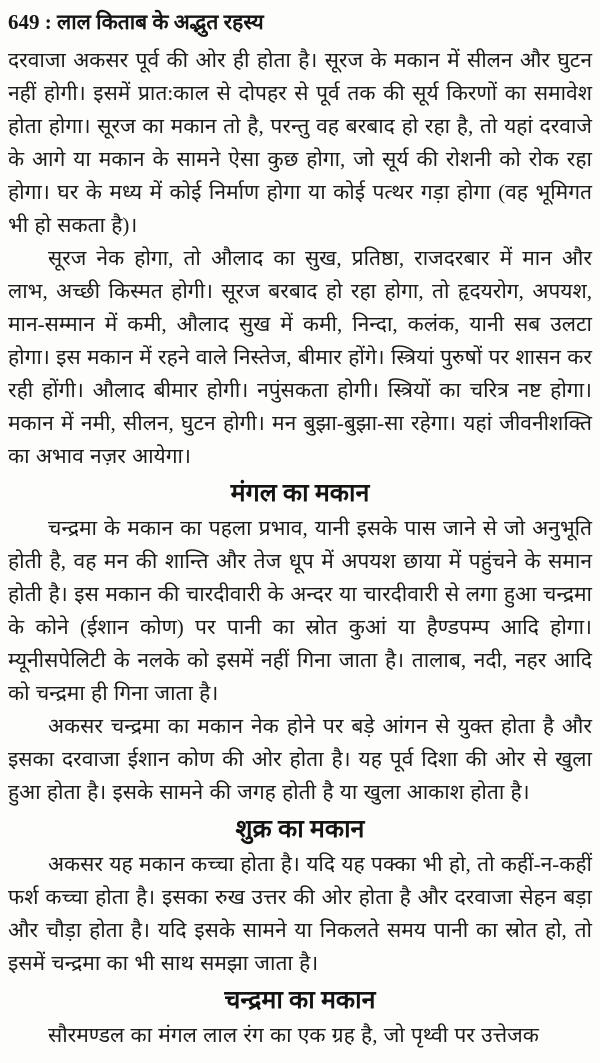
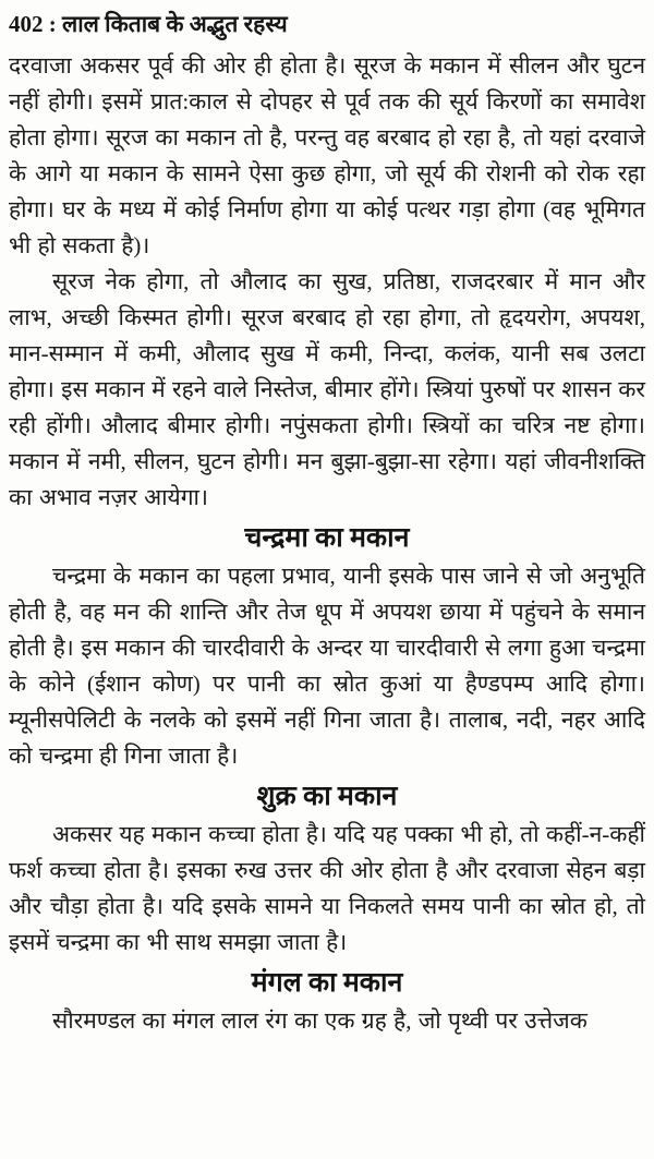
- 649 : लाल किताब के अद्भुत रहस्य
+ 402 : लाल किताब के अद्भुत रहस्य
  दरवाजा अकसर पूर्व की ओर ही होता है। सूरज के मकान में सीलन और घुटन नहीं होगी। इसमें प्रात:काल से दोपहर से पूर्व तक की सूर्य किरणों का समावेश होता होगा। सूरज का मकान तो है, परन्तु वह बरबाद हो रहा है, तो यहां दरवाजे के आगे या मकान के सामने ऐसा कुछ होगा, जो सूर्य की रोशनी को रोक रहा होगा। घर के मध्य में कोई निर्माण होगा या कोई पत्थर गड़ा होगा (वह भूमिगत भी हो सकता है)।
  सूरज नेक होगा, तो औलाद का सुख, प्रतिष्ठा, राजदरबार में मान और लाभ, अच्छी किस्मत होगी। सूरज बरबाद हो रहा होगा, तो हृदयरोग, अपयश, मान-सम्मान में कमी, औलाद सुख में कमी, निन्दा, कलंक, यानी सब उलटा होगा। इस मकान में रहने वाले निस्तेज, बीमार होंगे। स्त्रियां पुरुषों पर शासन कर रही होंगी। औलाद बीमार होगी। नपुंसकता होगी। स्त्रियों का चरित्र नष्ट होगा। मकान में नमी, सीलन, घुटन होगी। मन बुझा-बुझा-सा रहेगा। यहां जीवनीशक्ति का अभाव नज़र आयेगा।
- मंगल का मकान
+ चन्द्रमा का मकान
  चन्द्रमा के मकान का पहला प्रभाव, यानी इसके पास जाने से जो अनुभूति होती है, वह मन की शान्ति और तेज धूप में अपयश छाया में पहुंचने के समान होती है। इस मकान की चारदीवारी के अन्दर या चारदीवारी से लगा हुआ चन्द्रमा के कोने (ईशान कोण) पर पानी का स्रोत कुआं या हैण्डपम्प आदि होगा। म्यूनीसपेलिटी के नलके को इसमें नहीं गिना जाता है। तालाब, नदी, नहर आदि को चन्द्रमा ही गिना जाता है।
- अकसर चन्द्रमा का मकान नेक होने पर बड़े आंगन से युक्त होता है और इसका दरवाजा ईशान कोण की ओर होता है। यह पूर्व दिशा की ओर से खुला हुआ होता है। इसके सामने की जगह होती है या खुला आकाश होता है।
  शुक्र का मकान
  अकसर यह मकान कच्चा होता है। यदि यह पक्का भी हो, तो कहीं-न-कहीं फर्श कच्चा होता है। इसका रुख उत्तर की ओर होता है और दरवाजा सेहन बड़ा और चौड़ा होता है। यदि इसके सामने या निकलते समय पानी का स्रोत हो, तो इसमें चन्द्रमा का भी साथ समझा जाता है।
- चन्द्रमा का मकान
+ मंगल का मकान
  सौरमण्डल का मंगल लाल रंग का एक ग्रह है, जो पृथ्वी पर उत्तेजक
